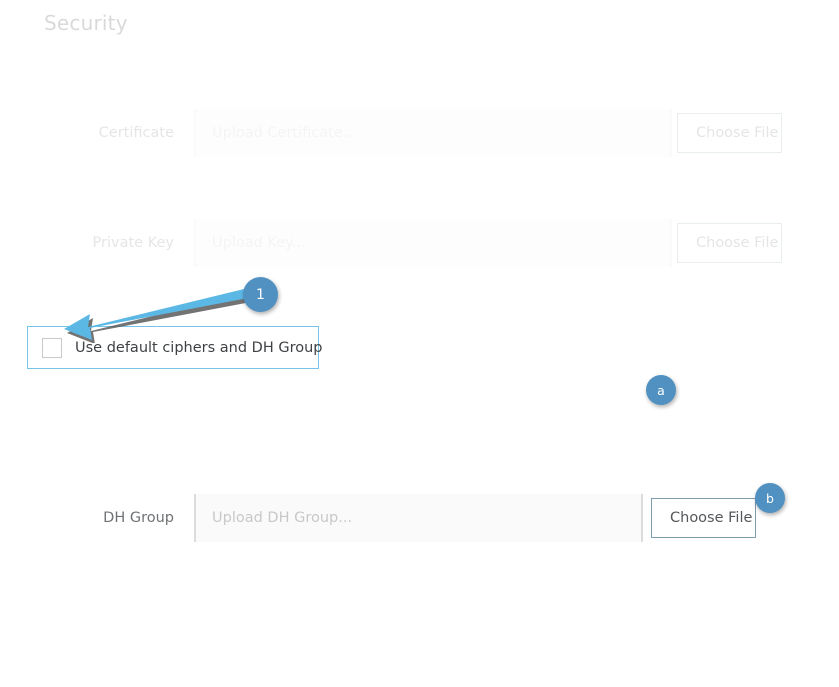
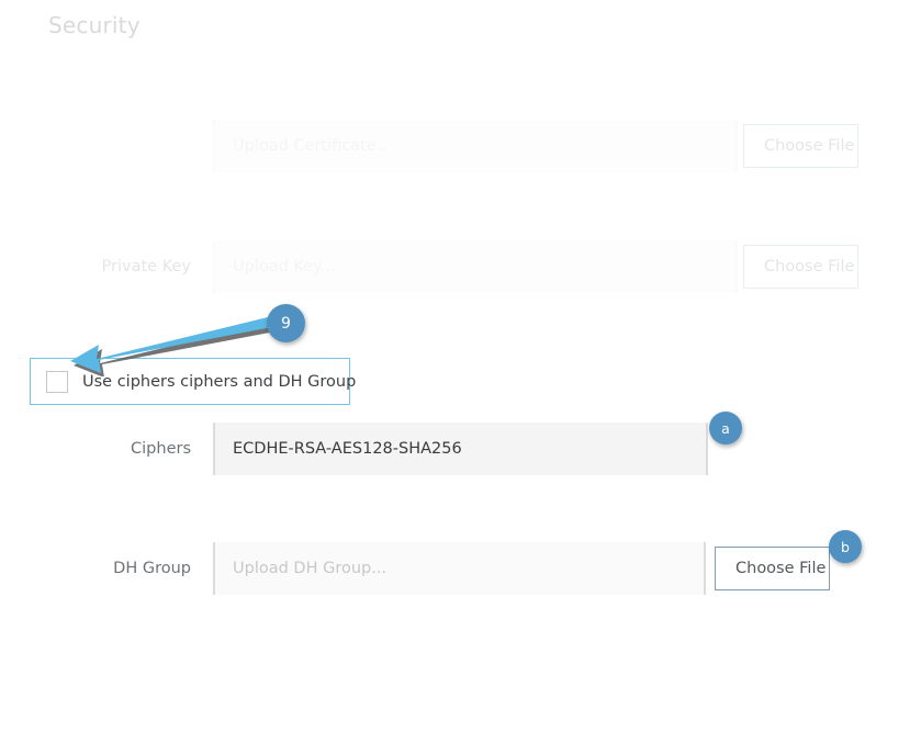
  Security
- Certificate
  Choose File
  Private Key
  Choose File
- Use default ciphers and DH Group
+ Use ciphers ciphers and DH Group
- 1
+ 9
+ Ciphers
+ ECDHE-RSA-AES128-SHA256
  a
  DH Group
  Upload DH Group...
  Choose File
  b
